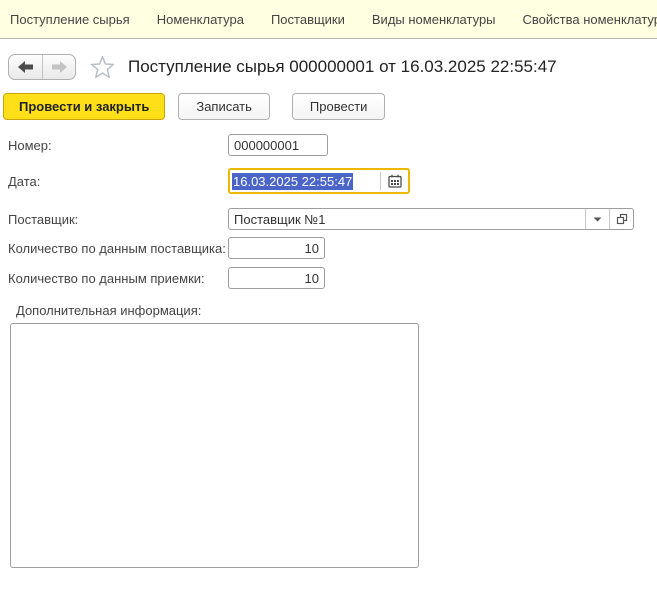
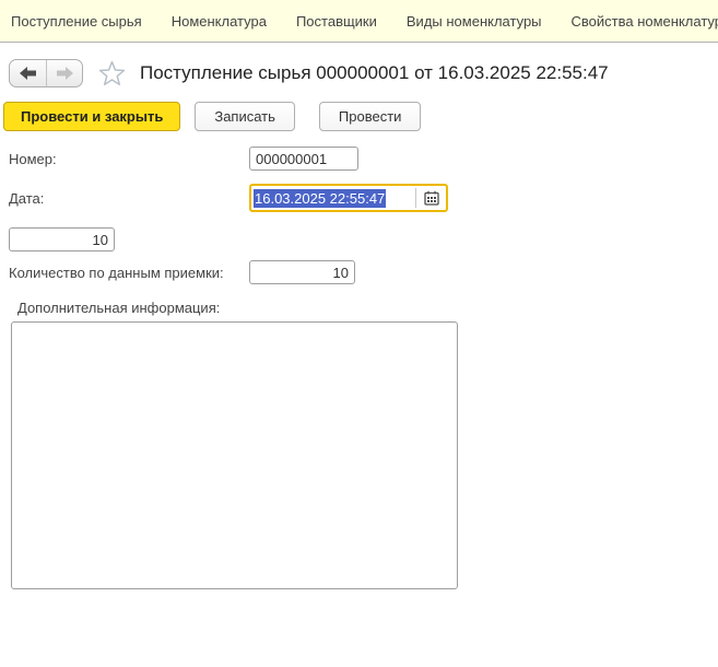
  Поступление сырья
  Номенклатура
  Поставщики
  Виды номенклатуры
  Свойства номенклату
  Поступление сырья 000000001 от 16.03.2025 22:55:47
  Провести и закрыть
  Записать
  Провести
  Номер:
  000000001
  Дата:
  16.03.2025 22:55:47
- Поставщик:
- Поставщик №1
- Количество по данным поставщика:
  10
  Количество по данным приемки:
  10
  Дополнительная информация:
